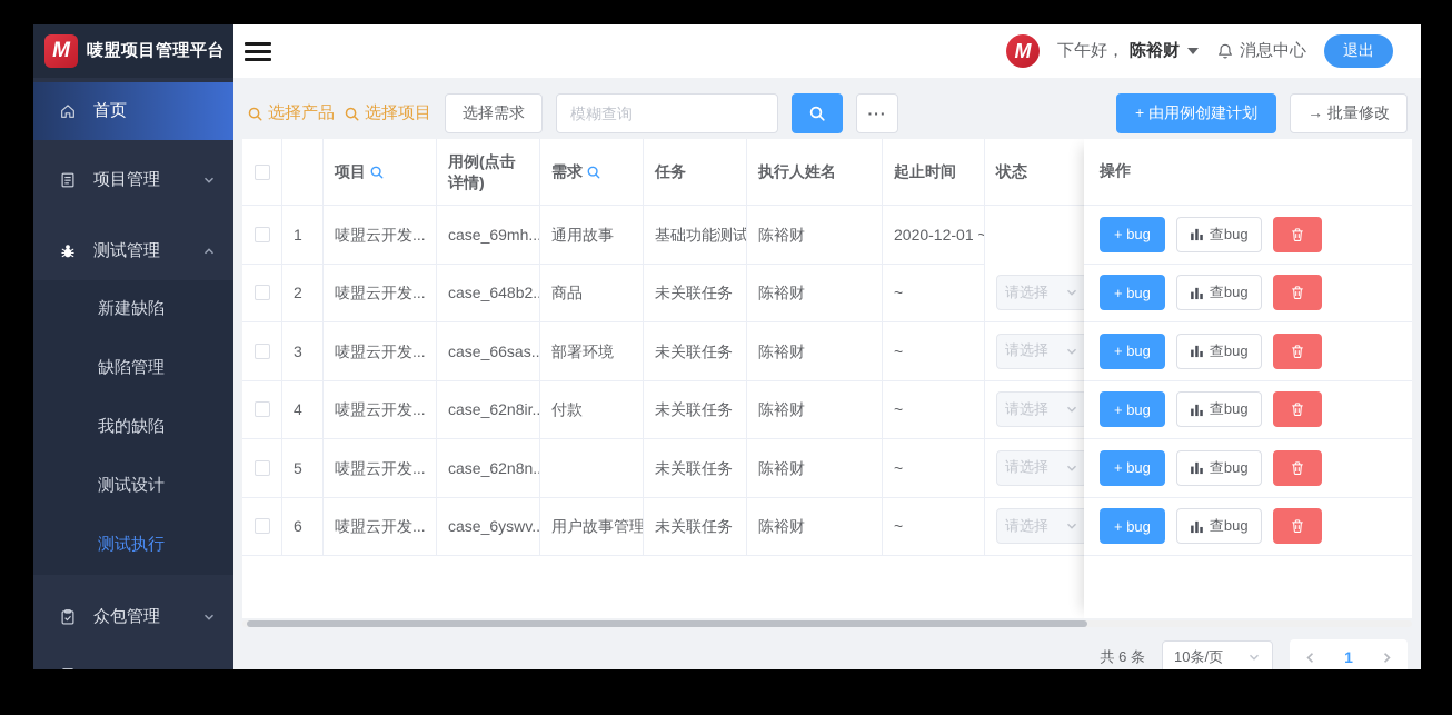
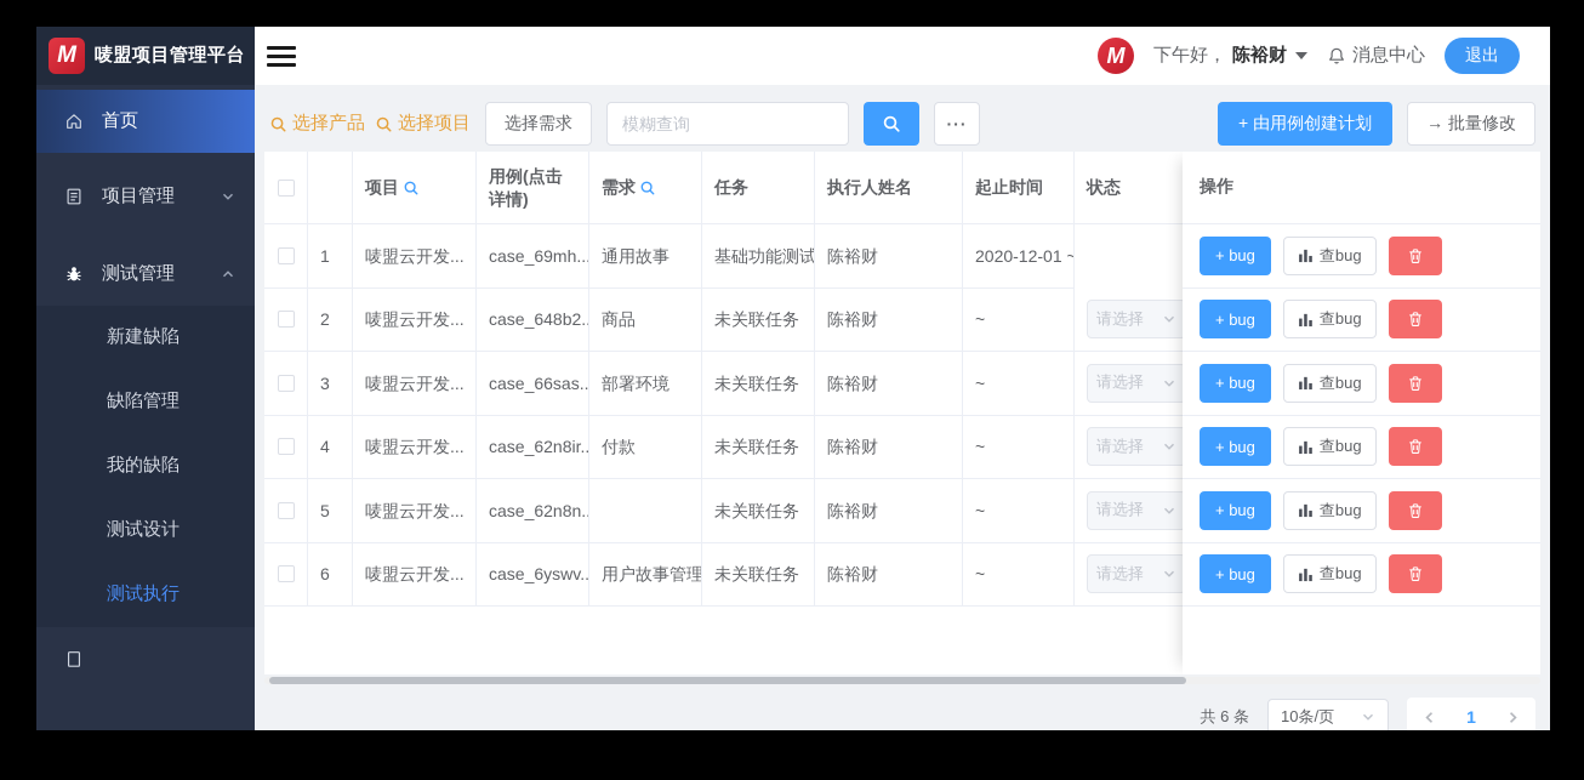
  M
  唛盟项目管理平台
  首页
  项目管理
  测试管理
  新建缺陷
  缺陷管理
  我的缺陷
  测试设计
  测试执行
- 众包管理
  M
  下午好，
  陈裕财
  消息中心
  退出
  选择产品
  选择项目
  选择需求
  模糊查询
  ···
  + 由用例创建计划
  → 批量修改
  项目
  用例(点击详情)
  需求
  任务
  执行人姓名
  起止时间
  状态
  1
  唛盟云开发...
  case_69mh...
  通用故事
  基础功能测试
  陈裕财
  2020-12-01 ~
  2
  唛盟云开发...
  case_648b2..
  商品
  未关联任务
  陈裕财
  ~
  请选择
  3
  唛盟云开发...
  case_66sas..
  部署环境
  未关联任务
  陈裕财
  ~
  请选择
  4
  唛盟云开发...
  case_62n8ir..
  付款
  未关联任务
  陈裕财
  ~
  请选择
  5
  唛盟云开发...
  case_62n8n..
  未关联任务
  陈裕财
  ~
  请选择
  6
  唛盟云开发...
  case_6yswv..
  用户故事管理
  未关联任务
  陈裕财
  ~
  请选择
  操作
  + bug
  查bug
  + bug
  查bug
  + bug
  查bug
  + bug
  查bug
  + bug
  查bug
  + bug
  查bug
  共 6 条
  10条/页
  1
